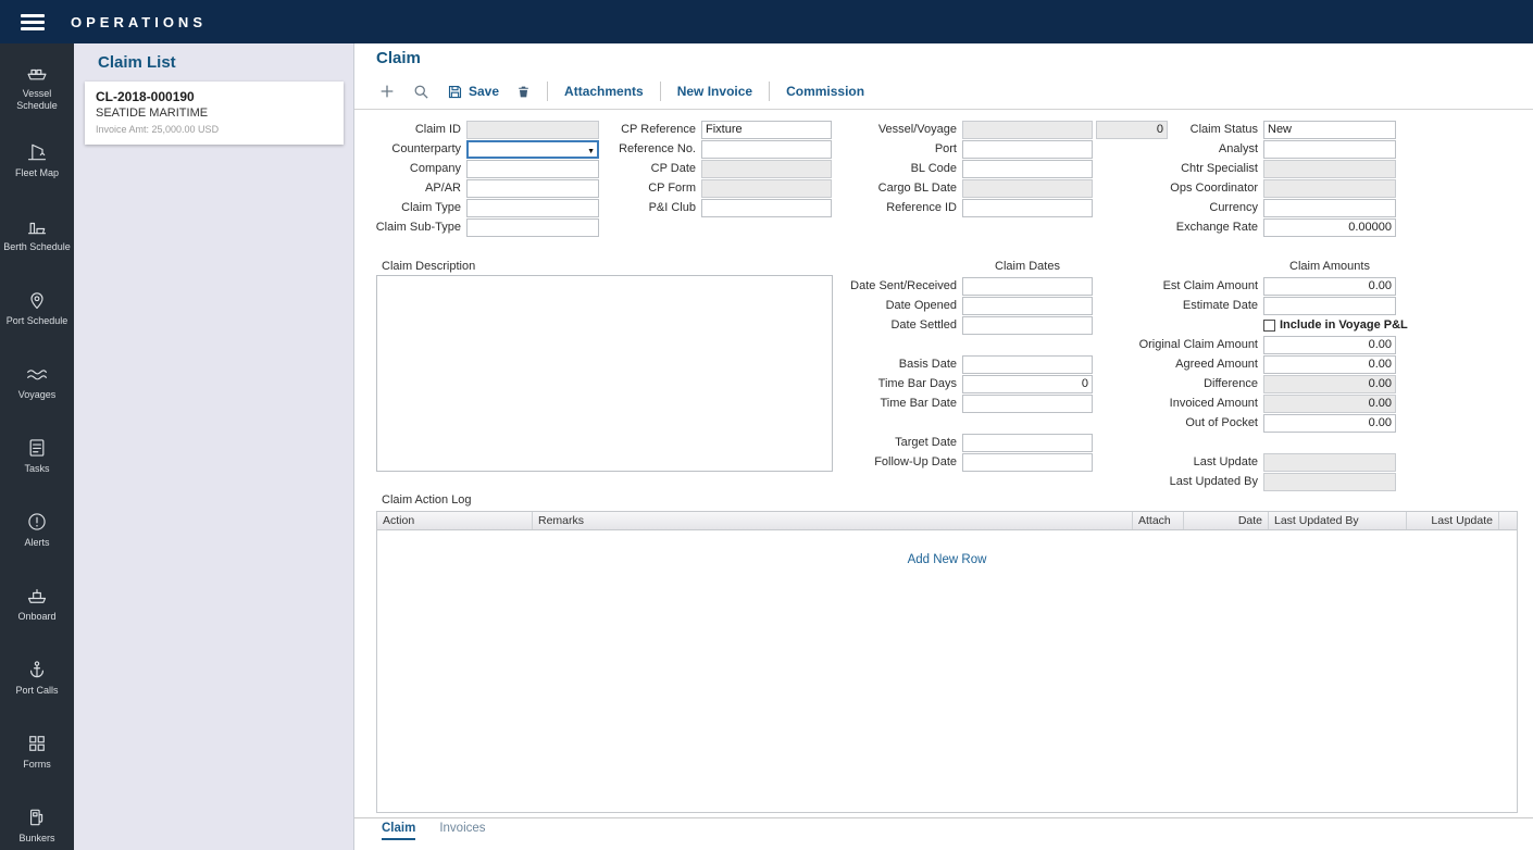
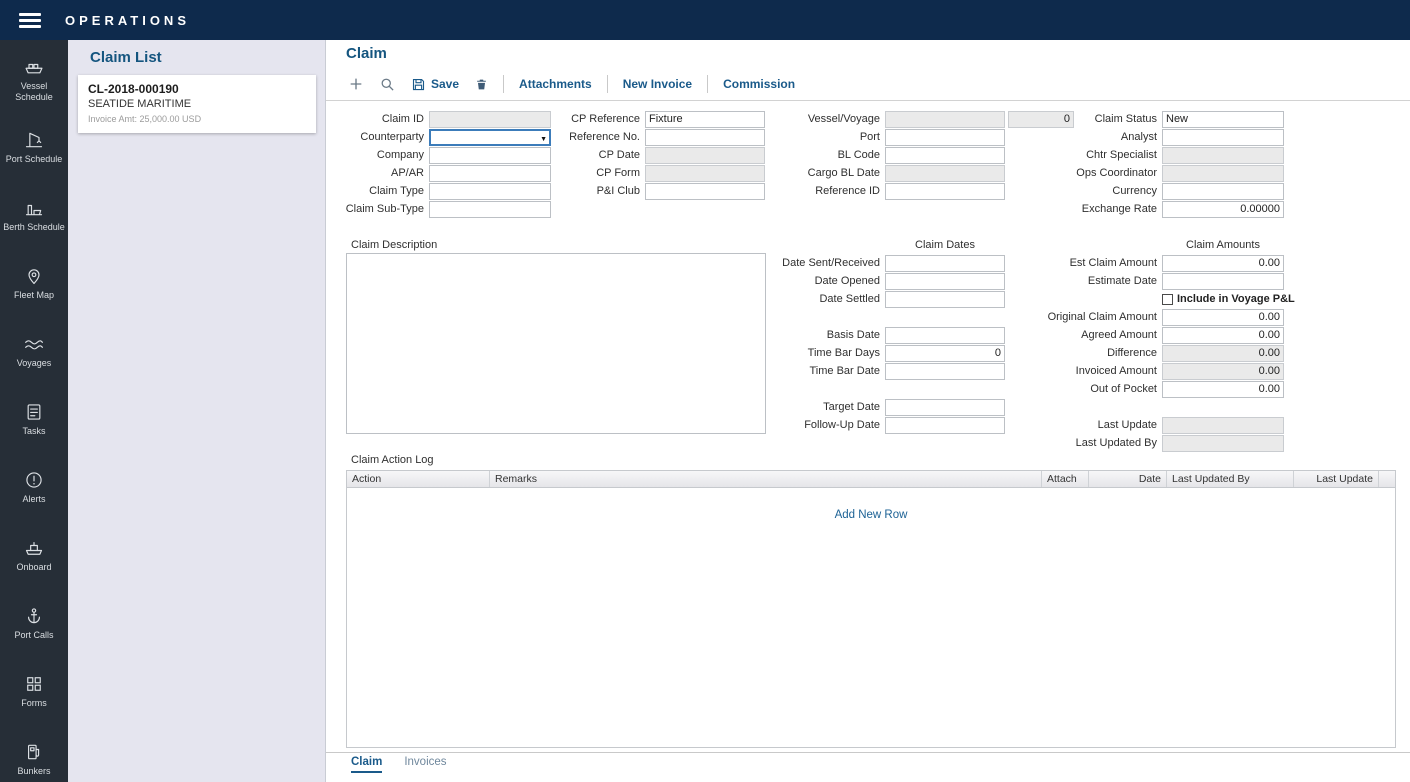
  OPERATIONS
  Vessel Schedule
- Fleet Map
+ Port Schedule
  Berth Schedule
- Port Schedule
+ Fleet Map
  Voyages
  Tasks
  Alerts
  Onboard
  Port Calls
  Forms
  Bunkers
  Claim List
  CL-2018-000190
  SEATIDE MARITIME
  Invoice Amt: 25,000.00 USD
  Claim
  Save
  Attachments
  New Invoice
  Commission
  Claim ID
  Counterparty
  Company
  AP/AR
  Claim Type
  Claim Sub-Type
  CP Reference
  Fixture
  Reference No.
  CP Date
  CP Form
  P&I Club
  Vessel/Voyage
  0
  Port
  BL Code
  Cargo BL Date
  Reference ID
  Claim Status
  New
  Analyst
  Chtr Specialist
  Ops Coordinator
  Currency
  Exchange Rate
  0.00000
  Claim Description
  Claim Dates
  Date Sent/Received
  Date Opened
  Date Settled
  Basis Date
  Time Bar Days
  0
  Time Bar Date
  Target Date
  Follow-Up Date
  Claim Amounts
  Est Claim Amount
  0.00
  Estimate Date
  Include in Voyage P&L
  Original Claim Amount
  0.00
  Agreed Amount
  0.00
  Difference
  0.00
  Invoiced Amount
  0.00
  Out of Pocket
  0.00
  Last Update
  Last Updated By
  Claim Action Log
  Action
  Remarks
  Attach
  Date
  Last Updated By
  Last Update
  Add New Row
  Claim
  Invoices
